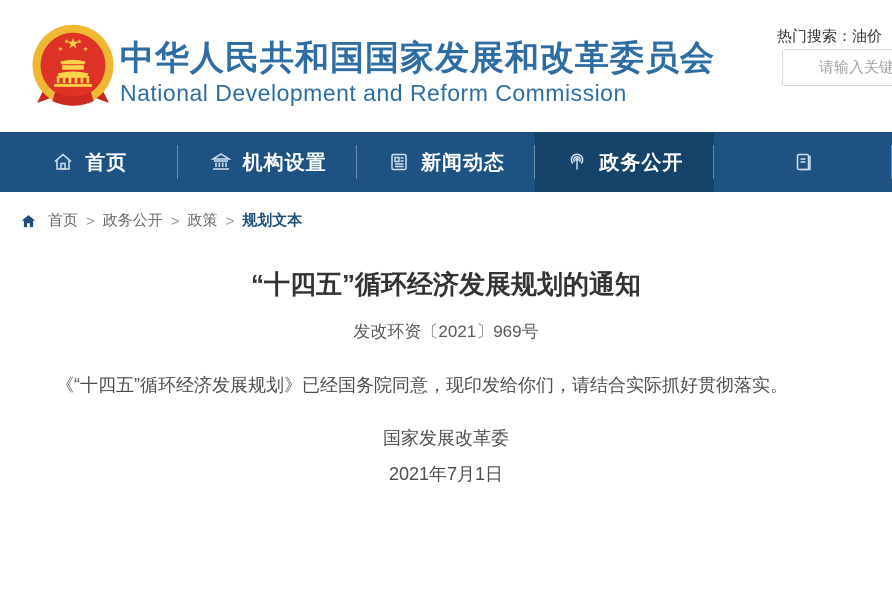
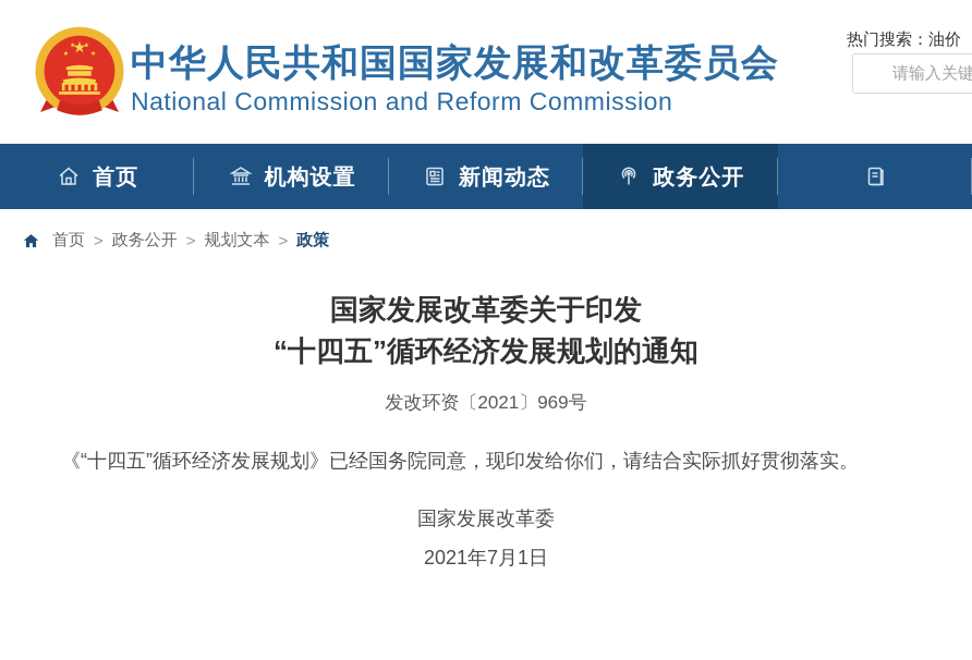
  中华人民共和国国家发展和改革委员会
- National Development and Reform Commission
+ National Commission and Reform Commission
  热门搜索：油价
  请输入关键
  首页
  机构设置
  新闻动态
  政务公开
  首页
  >
  政务公开
  >
- 政策
+ 规划文本
  >
- 规划文本
+ 政策
+ 国家发展改革委关于印发
  “十四五”循环经济发展规划的通知
  发改环资〔2021〕969号
  《“十四五”循环经济发展规划》已经国务院同意，现印发给你们，请结合实际抓好贯彻落实。
  国家发展改革委
  2021年7月1日
